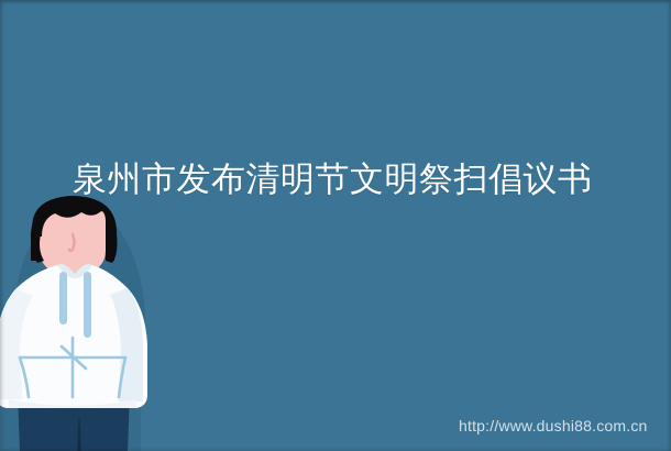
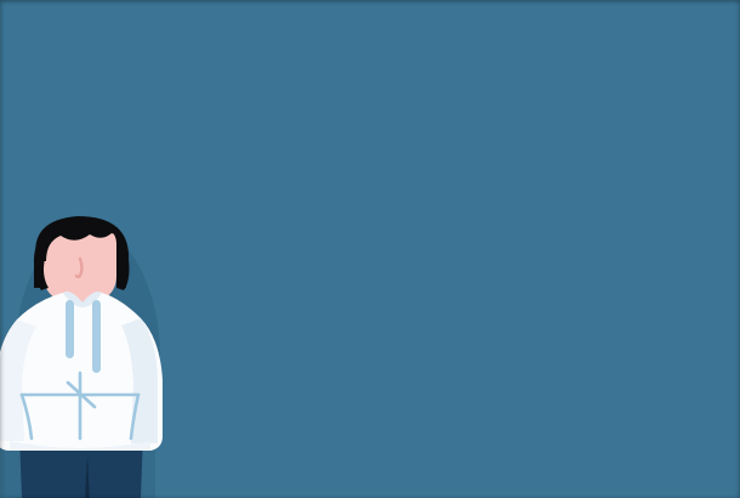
- 泉州市发布清明节文明祭扫倡议书
- http://www.dushi88.com.cn
